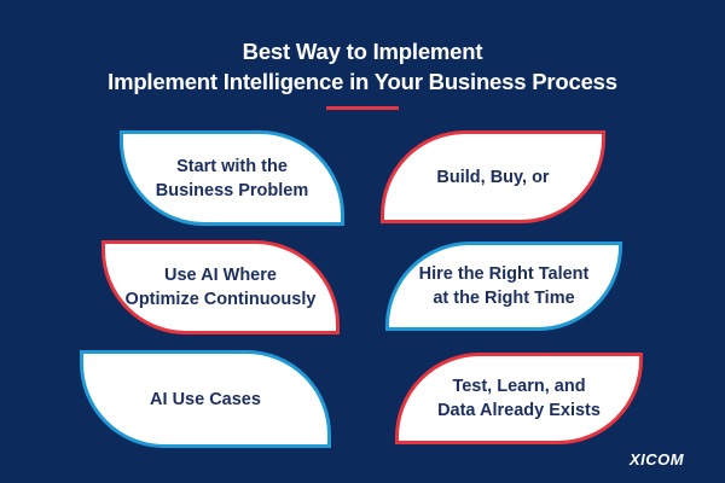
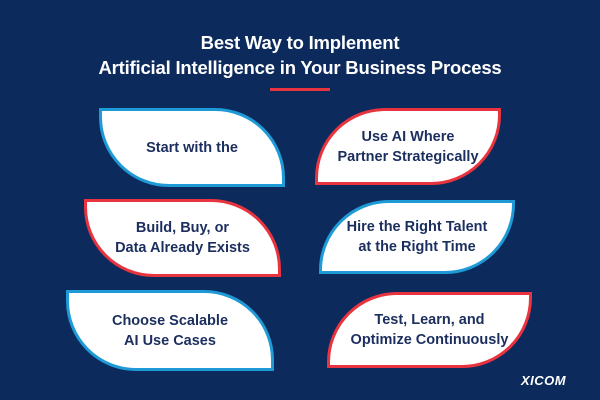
  Best Way to Implement
- Implement Intelligence in Your Business Process
+ Artificial Intelligence in Your Business Process
  Start with the
- Business Problem
- Build, Buy, or
+ Use AI Where
+ Partner Strategically
- Use AI Where
+ Build, Buy, or
- Optimize Continuously
+ Data Already Exists
  Hire the Right Talent
  at the Right Time
+ Choose Scalable
  AI Use Cases
  Test, Learn, and
- Data Already Exists
+ Optimize Continuously
  XICOM
